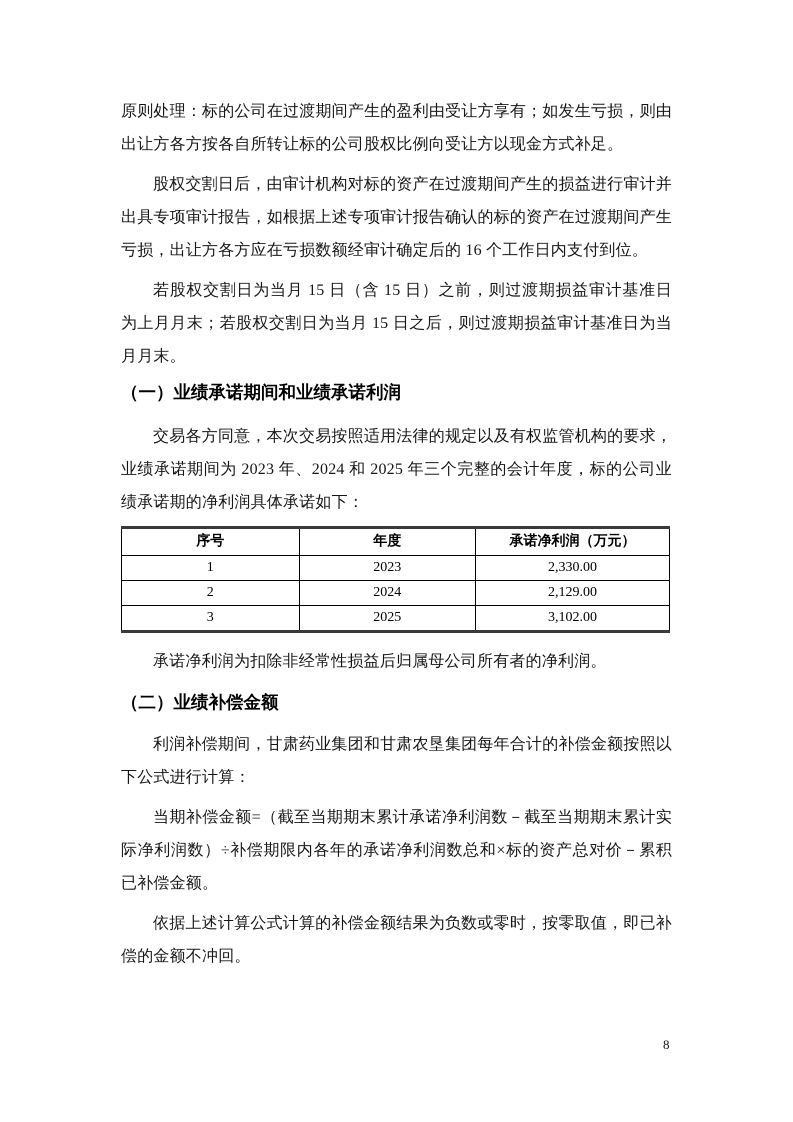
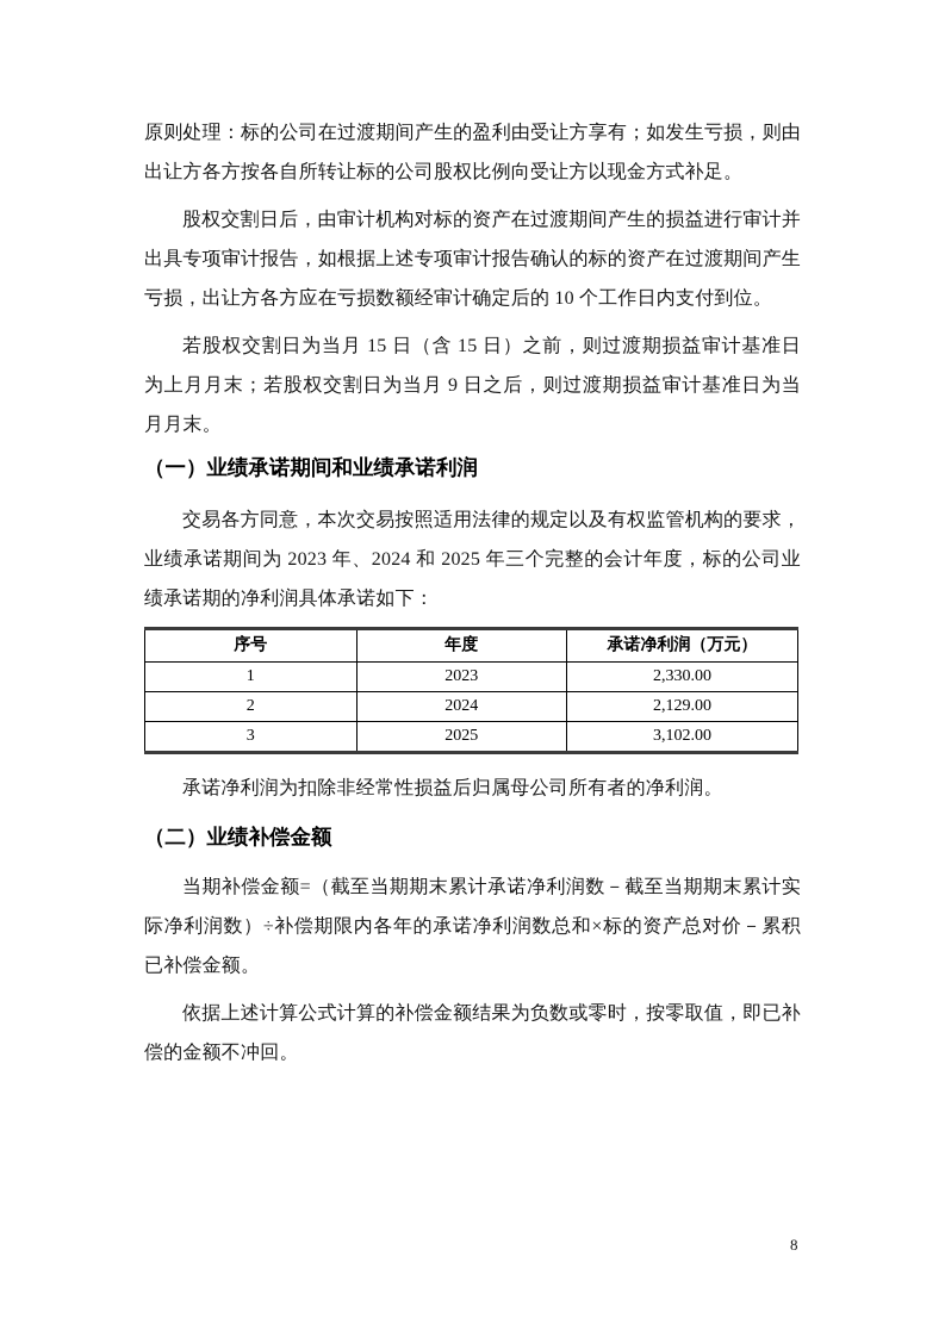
  原则处理：标的公司在过渡期间产生的盈利由受让方享有；如发生亏损，则由出让方各方按各自所转让标的公司股权比例向受让方以现金方式补足。
- 股权交割日后，由审计机构对标的资产在过渡期间产生的损益进行审计并出具专项审计报告，如根据上述专项审计报告确认的标的资产在过渡期间产生亏损，出让方各方应在亏损数额经审计确定后的 16 个工作日内支付到位。
+ 股权交割日后，由审计机构对标的资产在过渡期间产生的损益进行审计并出具专项审计报告，如根据上述专项审计报告确认的标的资产在过渡期间产生亏损，出让方各方应在亏损数额经审计确定后的 10 个工作日内支付到位。
- 若股权交割日为当月 15 日（含 15 日）之前，则过渡期损益审计基准日为上月月末；若股权交割日为当月 15 日之后，则过渡期损益审计基准日为当月月末。
+ 若股权交割日为当月 15 日（含 15 日）之前，则过渡期损益审计基准日为上月月末；若股权交割日为当月 9 日之后，则过渡期损益审计基准日为当月月末。
  （一）业绩承诺期间和业绩承诺利润
  交易各方同意，本次交易按照适用法律的规定以及有权监管机构的要求，业绩承诺期间为 2023 年、2024 和 2025 年三个完整的会计年度，标的公司业绩承诺期的净利润具体承诺如下：
  序号	年度	承诺净利润（万元）
  1	2023	2,330.00
  2	2024	2,129.00
  3	2025	3,102.00
  承诺净利润为扣除非经常性损益后归属母公司所有者的净利润。
  （二）业绩补偿金额
- 利润补偿期间，甘肃药业集团和甘肃农垦集团每年合计的补偿金额按照以下公式进行计算：
  当期补偿金额=（截至当期期末累计承诺净利润数－截至当期期末累计实际净利润数）÷补偿期限内各年的承诺净利润数总和×标的资产总对价－累积已补偿金额。
  依据上述计算公式计算的补偿金额结果为负数或零时，按零取值，即已补偿的金额不冲回。
  8
